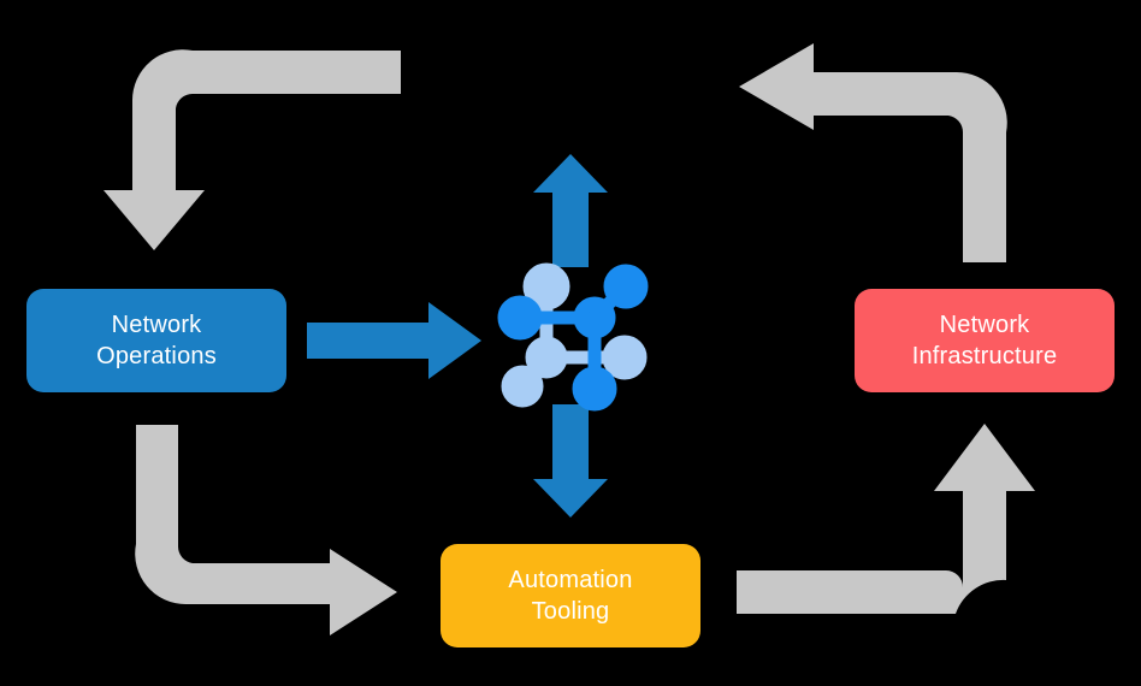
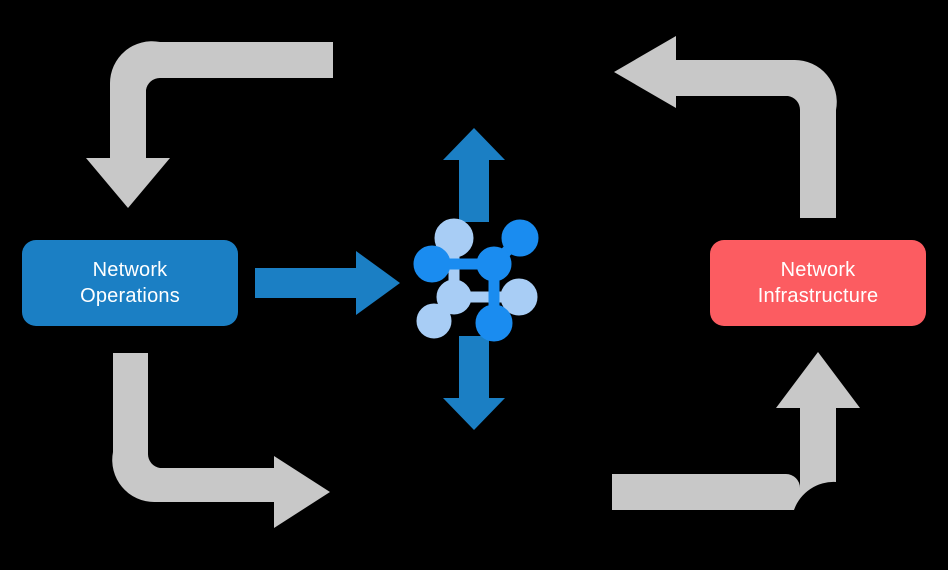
  Network
  Operations
  Network
  Infrastructure
- Automation
- Tooling
